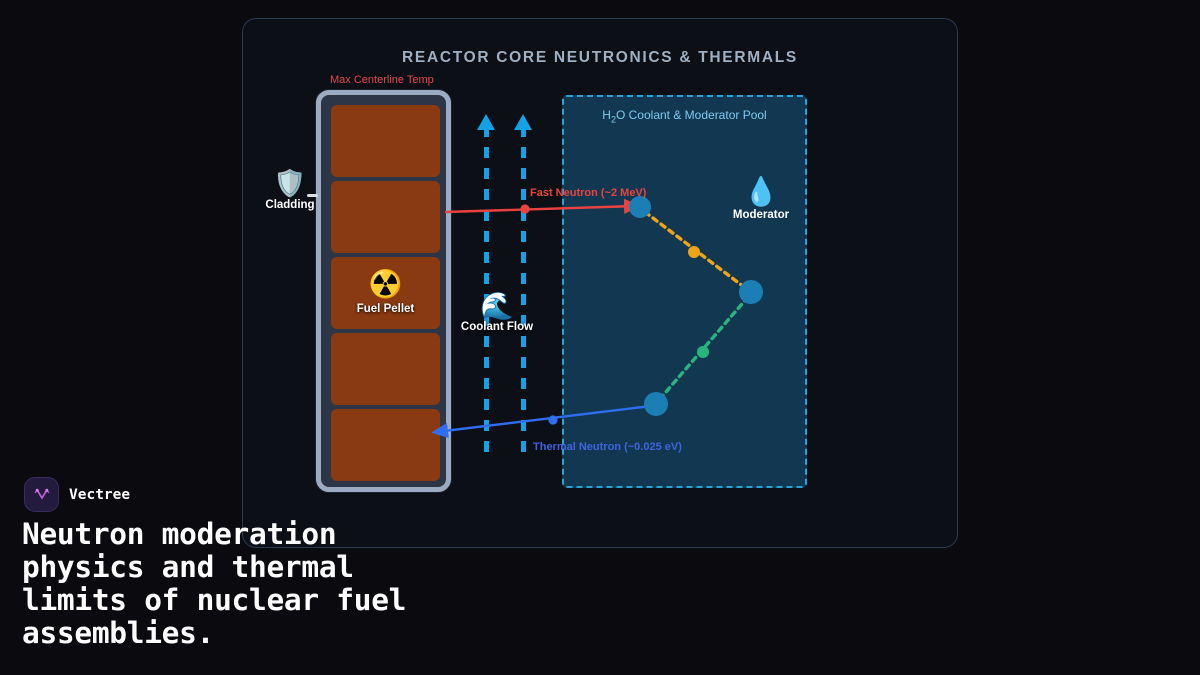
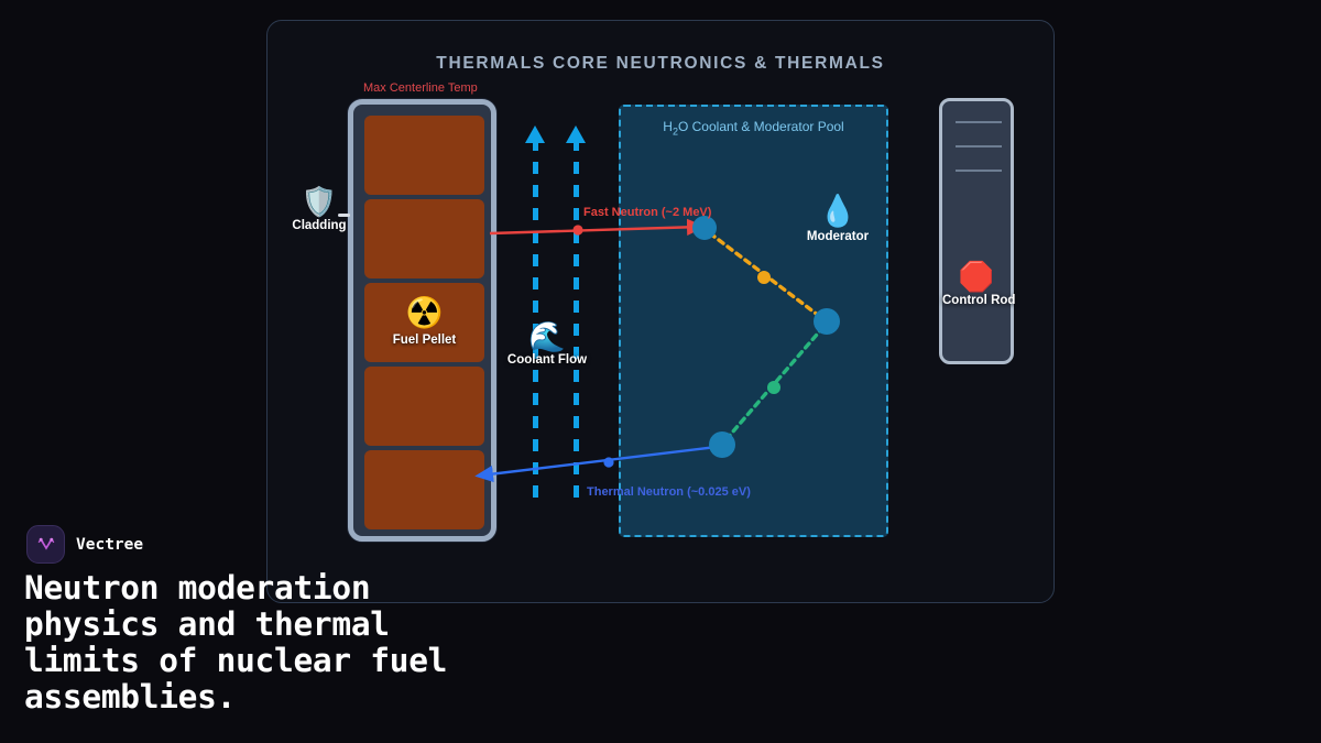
- REACTOR CORE NEUTRONICS & THERMALS
+ THERMALS CORE NEUTRONICS & THERMALS
  Max Centerline Temp
  ☢️
  Fuel Pellet
  🛡️
  Cladding
  H2O Coolant & Moderator Pool
  🌊
  Coolant Flow
  💧
  Moderator
  Fast Neutron (~2 MeV)
  Thermal Neutron (~0.025 eV)
+ 🛑
+ Control Rod
  Vectree
  Neutron moderation physics and thermal limits of nuclear fuel assemblies.
